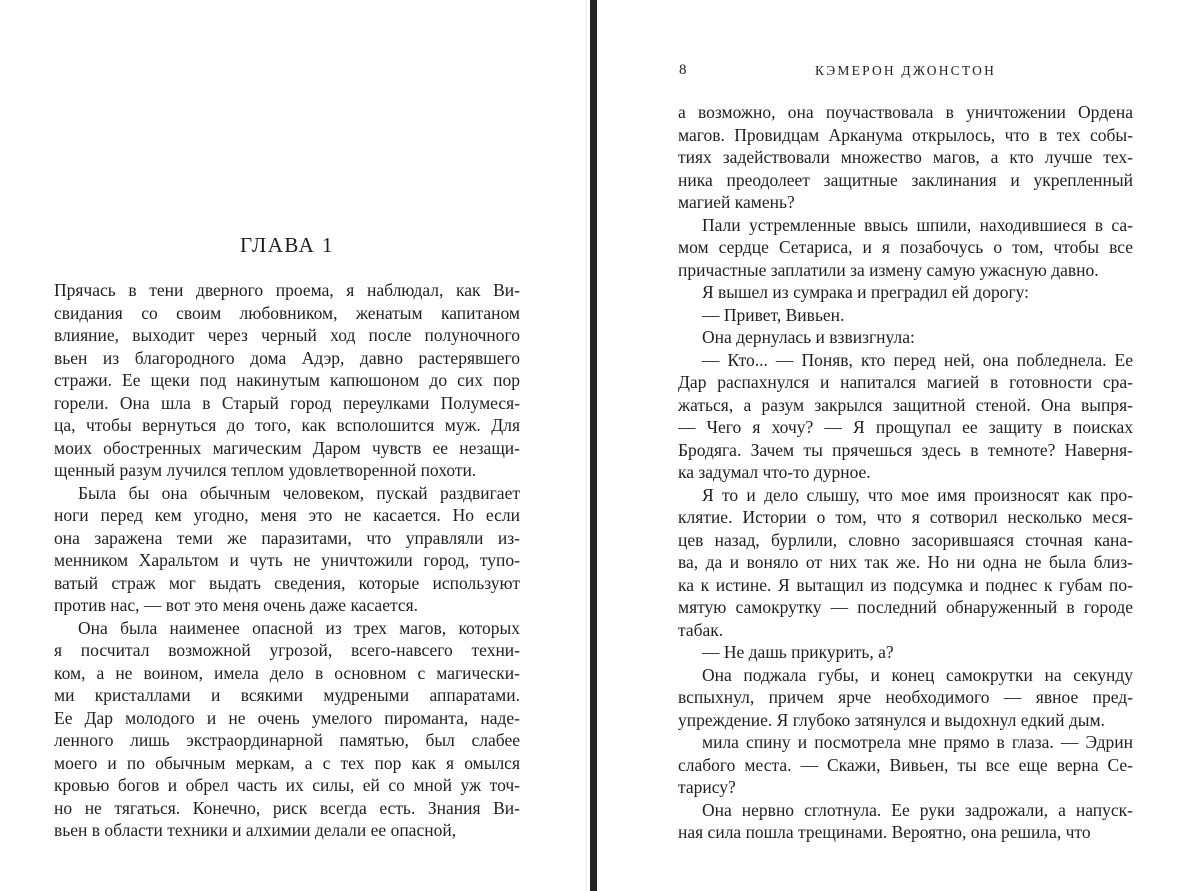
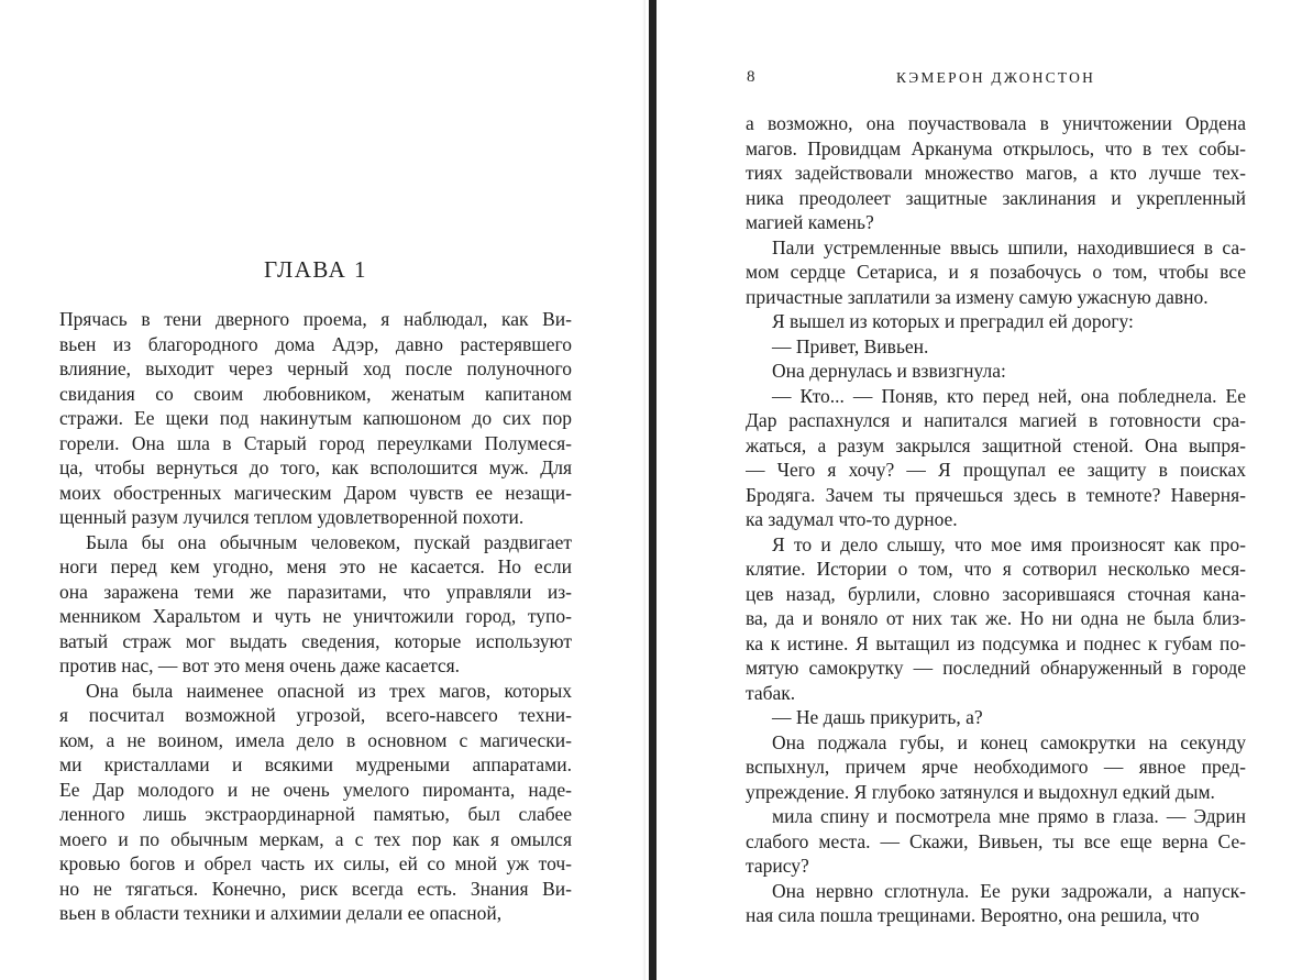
  ГЛАВА 1
  Прячась в тени дверного проема, я наблюдал, как Ви-
- свидания со своим любовником, женатым капитаном
+ вьен из благородного дома Адэр, давно растерявшего
  влияние, выходит через черный ход после полуночного
- вьен из благородного дома Адэр, давно растерявшего
+ свидания со своим любовником, женатым капитаном
  стражи. Ее щеки под накинутым капюшоном до сих пор
  горели. Она шла в Старый город переулками Полумеся-
  ца, чтобы вернуться до того, как всполошится муж. Для
  моих обостренных магическим Даром чувств ее незащи-
  щенный разум лучился теплом удовлетворенной похоти.
  Была бы она обычным человеком, пускай раздвигает
  ноги перед кем угодно, меня это не касается. Но если
  она заражена теми же паразитами, что управляли из-
  менником Харальтом и чуть не уничтожили город, тупо-
  ватый страж мог выдать сведения, которые используют
  против нас, — вот это меня очень даже касается.
  Она была наименее опасной из трех магов, которых
  я посчитал возможной угрозой, всего-навсего техни-
  ком, а не воином, имела дело в основном с магически-
  ми кристаллами и всякими мудреными аппаратами.
  Ее Дар молодого и не очень умелого пироманта, наде-
  ленного лишь экстраординарной памятью, был слабее
  моего и по обычным меркам, а с тех пор как я омылся
  кровью богов и обрел часть их силы, ей со мной уж точ-
  но не тягаться. Конечно, риск всегда есть. Знания Ви-
  вьен в области техники и алхимии делали ее опасной,
  8
  КЭМЕРОН ДЖОНСТОН
  а возможно, она поучаствовала в уничтожении Ордена
  магов. Провидцам Арканума открылось, что в тех собы-
  тиях задействовали множество магов, а кто лучше тех-
  ника преодолеет защитные заклинания и укрепленный
  магией камень?
  Пали устремленные ввысь шпили, находившиеся в са-
  мом сердце Сетариса, и я позабочусь о том, чтобы все
  причастные заплатили за измену самую ужасную давно.
- Я вышел из сумрака и преградил ей дорогу:
+ Я вышел из которых и преградил ей дорогу:
  — Привет, Вивьен.
  Она дернулась и взвизгнула:
  — Кто... — Поняв, кто перед ней, она побледнела. Ее
  Дар распахнулся и напитался магией в готовности сра-
  жаться, а разум закрылся защитной стеной. Она выпря-
  — Чего я хочу? — Я прощупал ее защиту в поисках
  Бродяга. Зачем ты прячешься здесь в темноте? Наверня-
  ка задумал что-то дурное.
  Я то и дело слышу, что мое имя произносят как про-
  клятие. Истории о том, что я сотворил несколько меся-
  цев назад, бурлили, словно засорившаяся сточная кана-
  ва, да и воняло от них так же. Но ни одна не была близ-
  ка к истине. Я вытащил из подсумка и поднес к губам по-
  мятую самокрутку — последний обнаруженный в городе
  табак.
  — Не дашь прикурить, а?
  Она поджала губы, и конец самокрутки на секунду
  вспыхнул, причем ярче необходимого — явное пред-
  упреждение. Я глубоко затянулся и выдохнул едкий дым.
  мила спину и посмотрела мне прямо в глаза. — Эдрин
  слабого места. — Скажи, Вивьен, ты все еще верна Се-
  тарису?
  Она нервно сглотнула. Ее руки задрожали, а напуск-
  ная сила пошла трещинами. Вероятно, она решила, что
